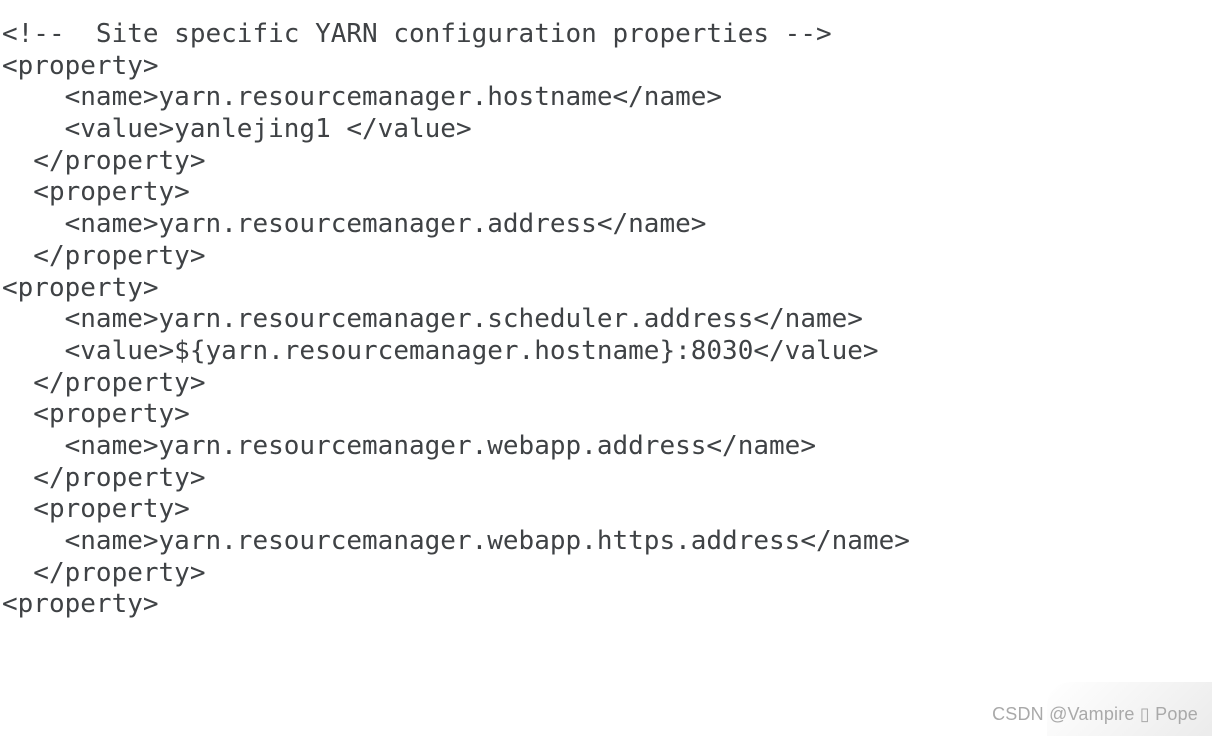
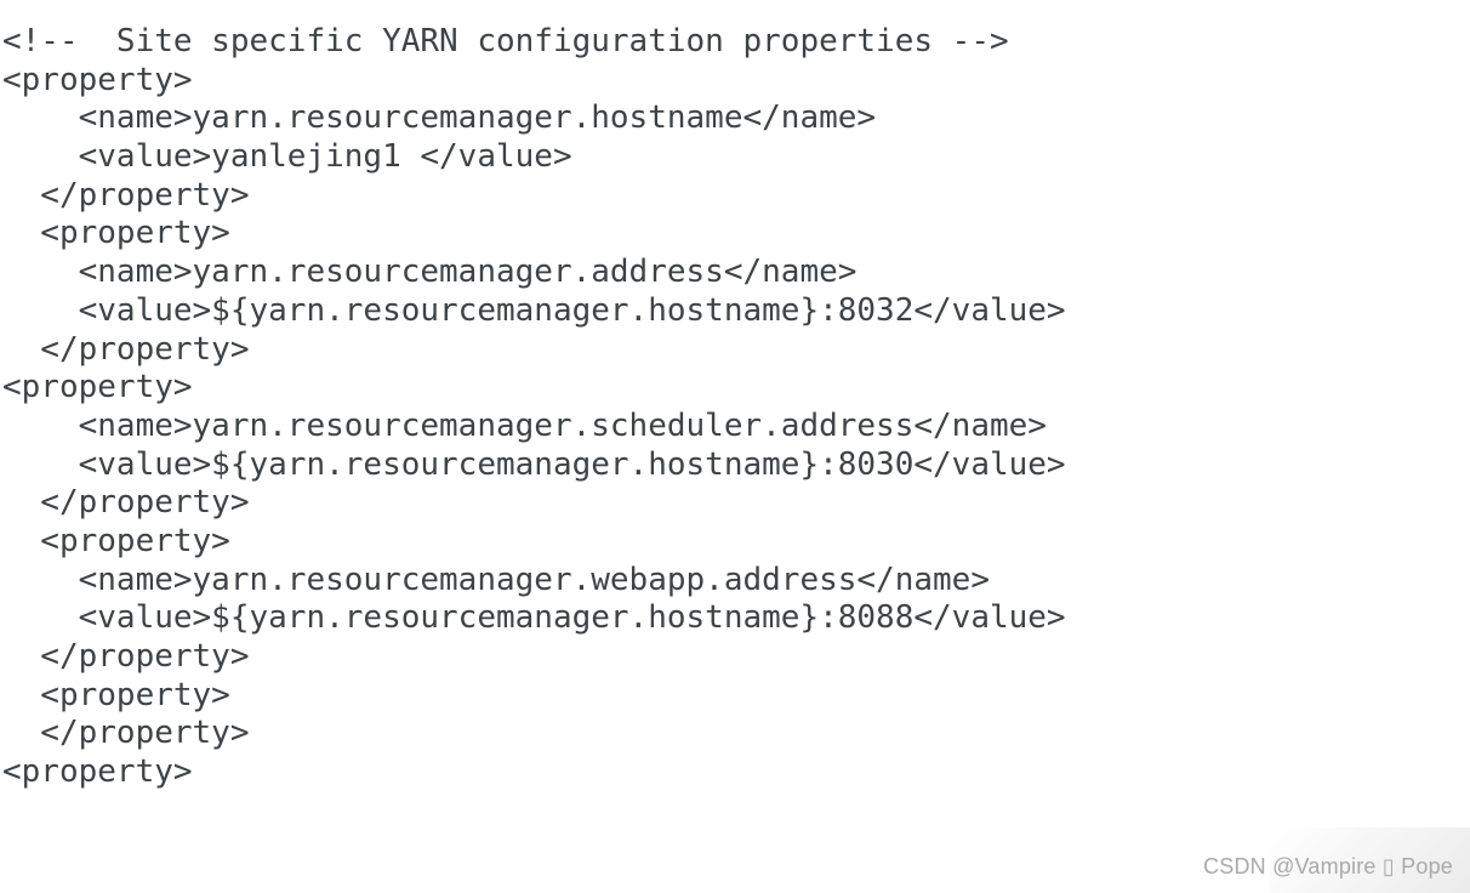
  <!-- Site specific YARN configuration properties -->
  <property>
  <name>yarn.resourcemanager.hostname</name>
  <value>yanlejing1 </value>
  </property>
  <property>
  <name>yarn.resourcemanager.address</name>
+ <value>${yarn.resourcemanager.hostname}:8032</value>
  </property>
  <property>
  <name>yarn.resourcemanager.scheduler.address</name>
  <value>${yarn.resourcemanager.hostname}:8030</value>
  </property>
  <property>
  <name>yarn.resourcemanager.webapp.address</name>
+ <value>${yarn.resourcemanager.hostname}:8088</value>
  </property>
  <property>
- <name>yarn.resourcemanager.webapp.https.address</name>
  </property>
  <property>
  CSDN @Vampire ▯ Pope
